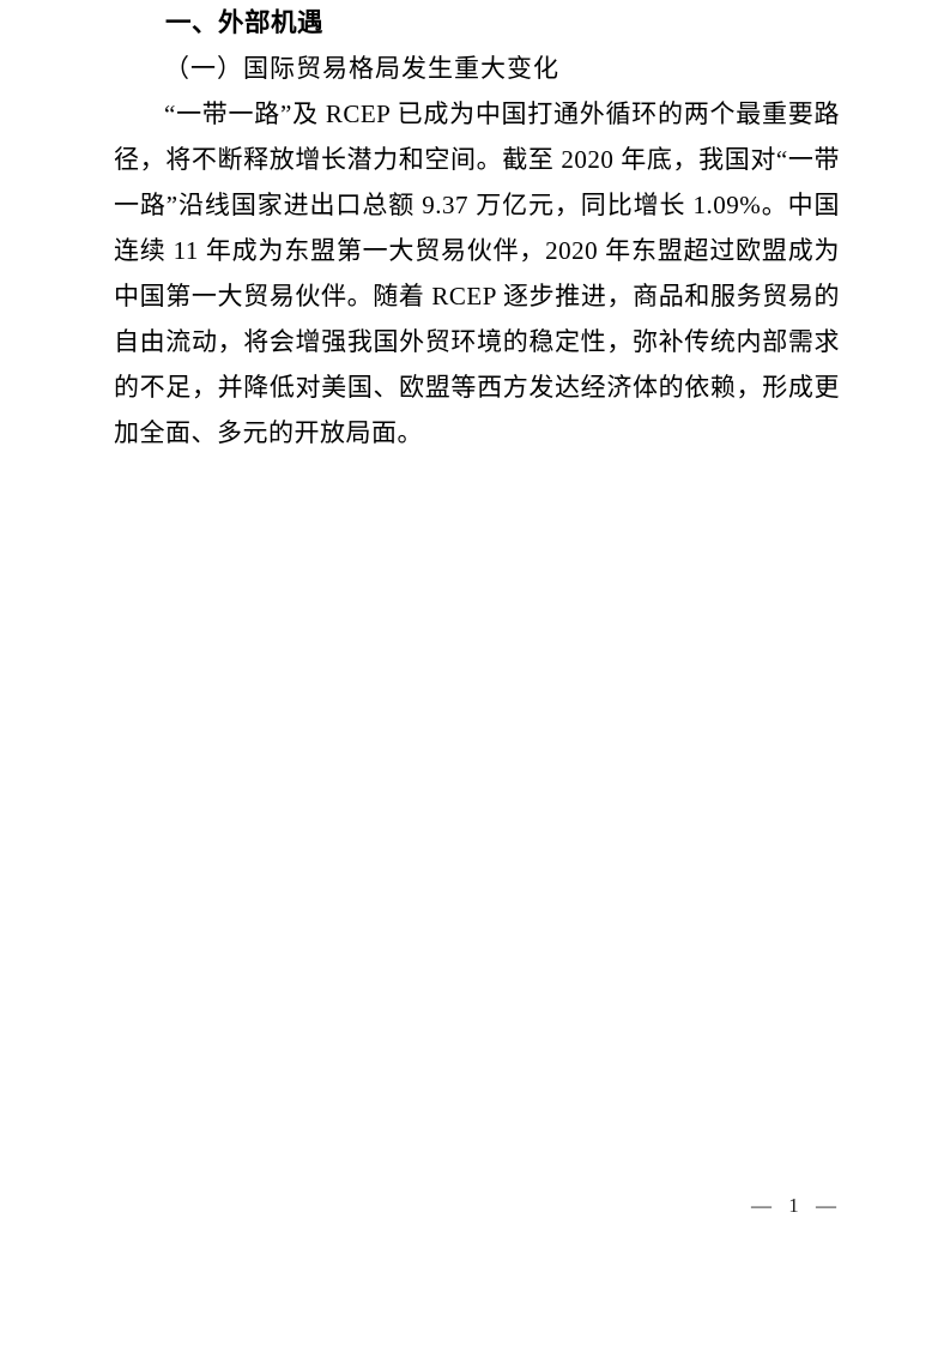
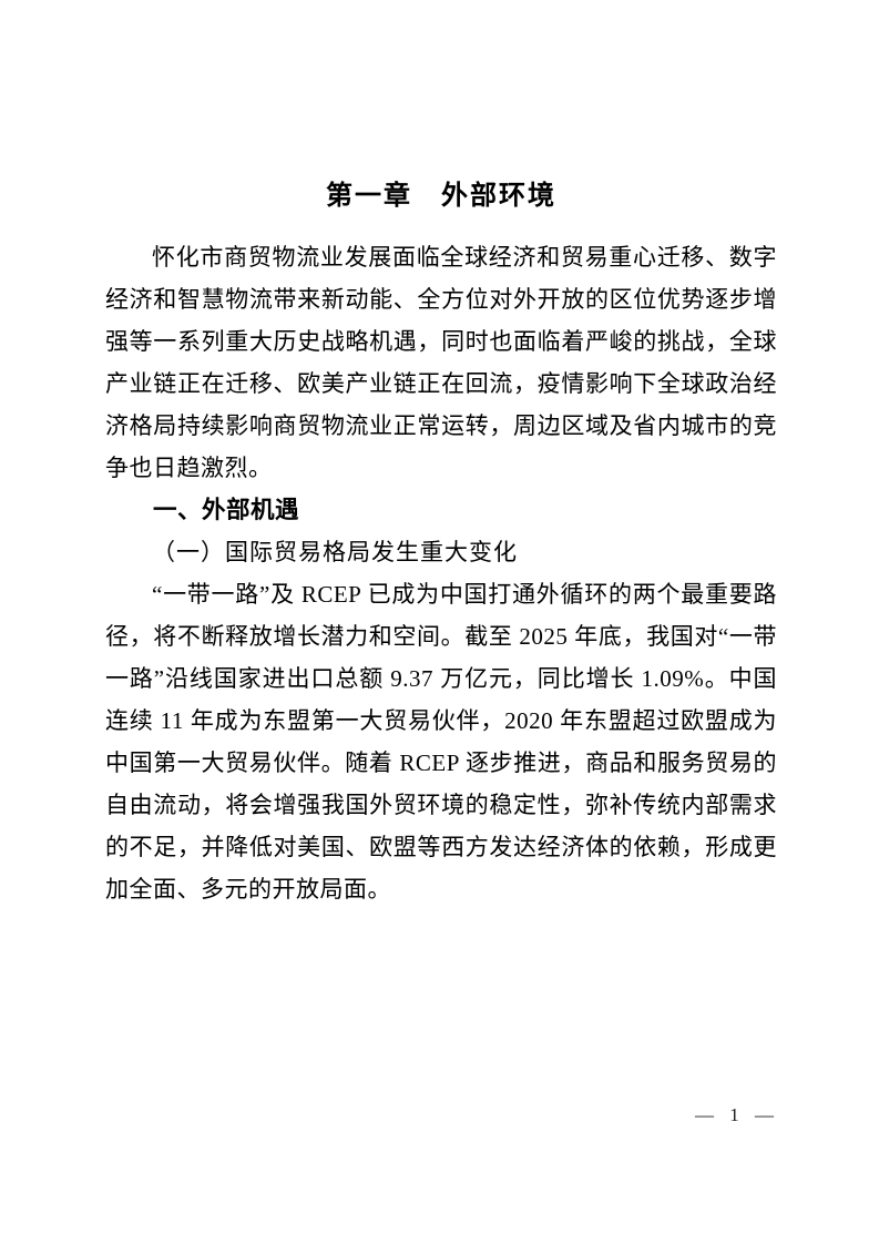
+ 第一章 外部环境
+ 怀化市商贸物流业发展面临全球经济和贸易重心迁移、数字经济和智慧物流带来新动能、全方位对外开放的区位优势逐步增强等一系列重大历史战略机遇，同时也面临着严峻的挑战，全球产业链正在迁移、欧美产业链正在回流，疫情影响下全球政治经济格局持续影响商贸物流业正常运转，周边区域及省内城市的竞争也日趋激烈。
  一、外部机遇
  （一）国际贸易格局发生重大变化
- “一带一路”及 RCEP 已成为中国打通外循环的两个最重要路径，将不断释放增长潜力和空间。截至 2020 年底，我国对“一带一路”沿线国家进出口总额 9.37 万亿元，同比增长 1.09%。中国连续 11 年成为东盟第一大贸易伙伴，2020 年东盟超过欧盟成为中国第一大贸易伙伴。随着 RCEP 逐步推进，商品和服务贸易的自由流动，将会增强我国外贸环境的稳定性，弥补传统内部需求的不足，并降低对美国、欧盟等西方发达经济体的依赖，形成更加全面、多元的开放局面。
+ “一带一路”及 RCEP 已成为中国打通外循环的两个最重要路径，将不断释放增长潜力和空间。截至 2025 年底，我国对“一带一路”沿线国家进出口总额 9.37 万亿元，同比增长 1.09%。中国连续 11 年成为东盟第一大贸易伙伴，2020 年东盟超过欧盟成为中国第一大贸易伙伴。随着 RCEP 逐步推进，商品和服务贸易的自由流动，将会增强我国外贸环境的稳定性，弥补传统内部需求的不足，并降低对美国、欧盟等西方发达经济体的依赖，形成更加全面、多元的开放局面。
  — 1 —
